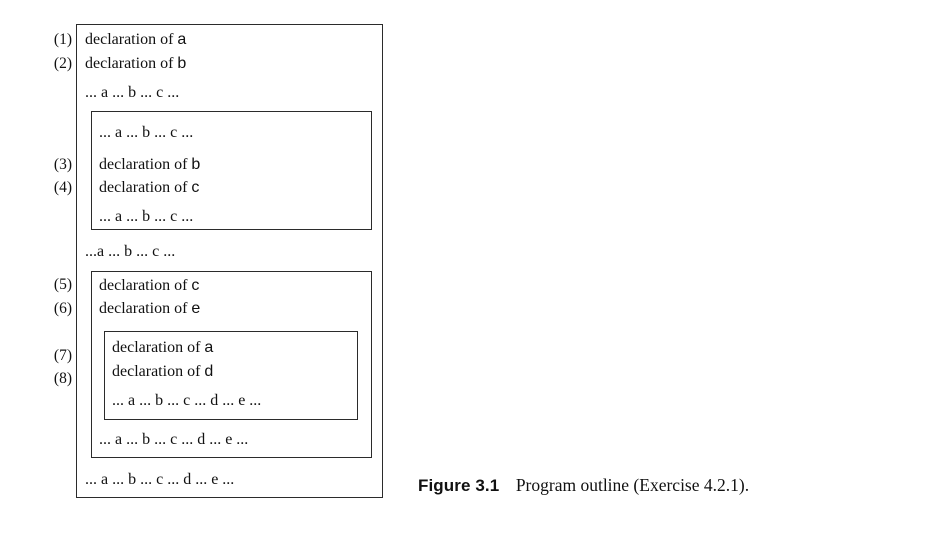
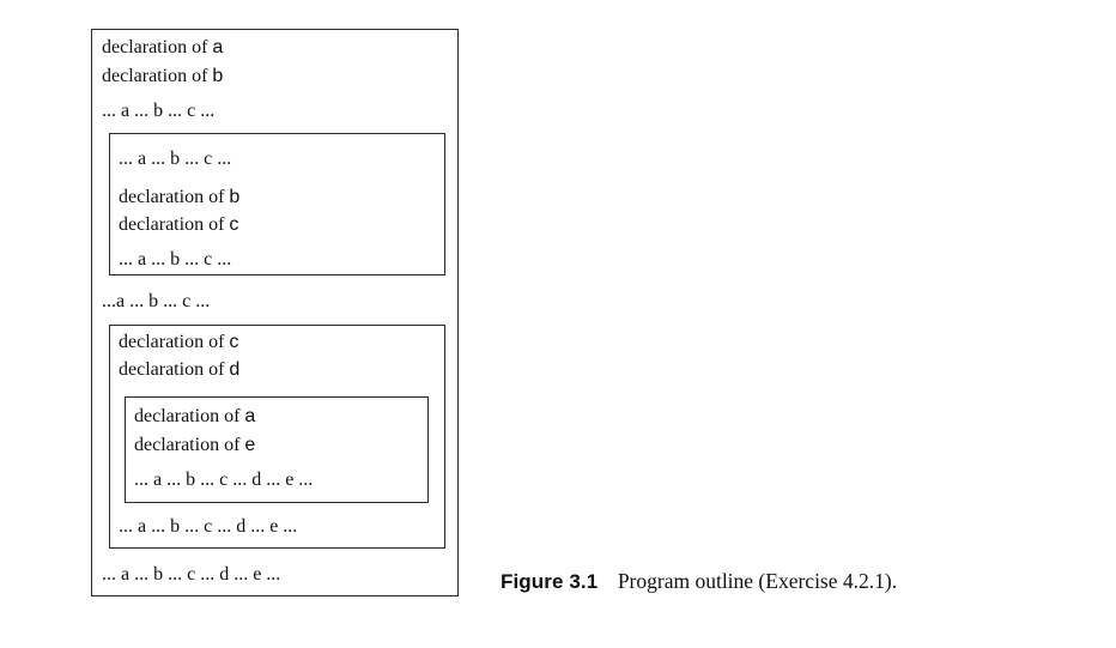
- (1)
- (2)
- (3)
- (4)
- (5)
- (6)
- (7)
- (8)
  declaration of a
  declaration of b
  ... a ... b ... c ...
  ... a ... b ... c ...
  declaration of b
  declaration of c
  ... a ... b ... c ...
  ...a ... b ... c ...
  declaration of c
- declaration of e
+ declaration of d
  declaration of a
- declaration of d
+ declaration of e
  ... a ... b ... c ... d ... e ...
  ... a ... b ... c ... d ... e ...
  ... a ... b ... c ... d ... e ...
  Figure 3.1 Program outline (Exercise 4.2.1).
